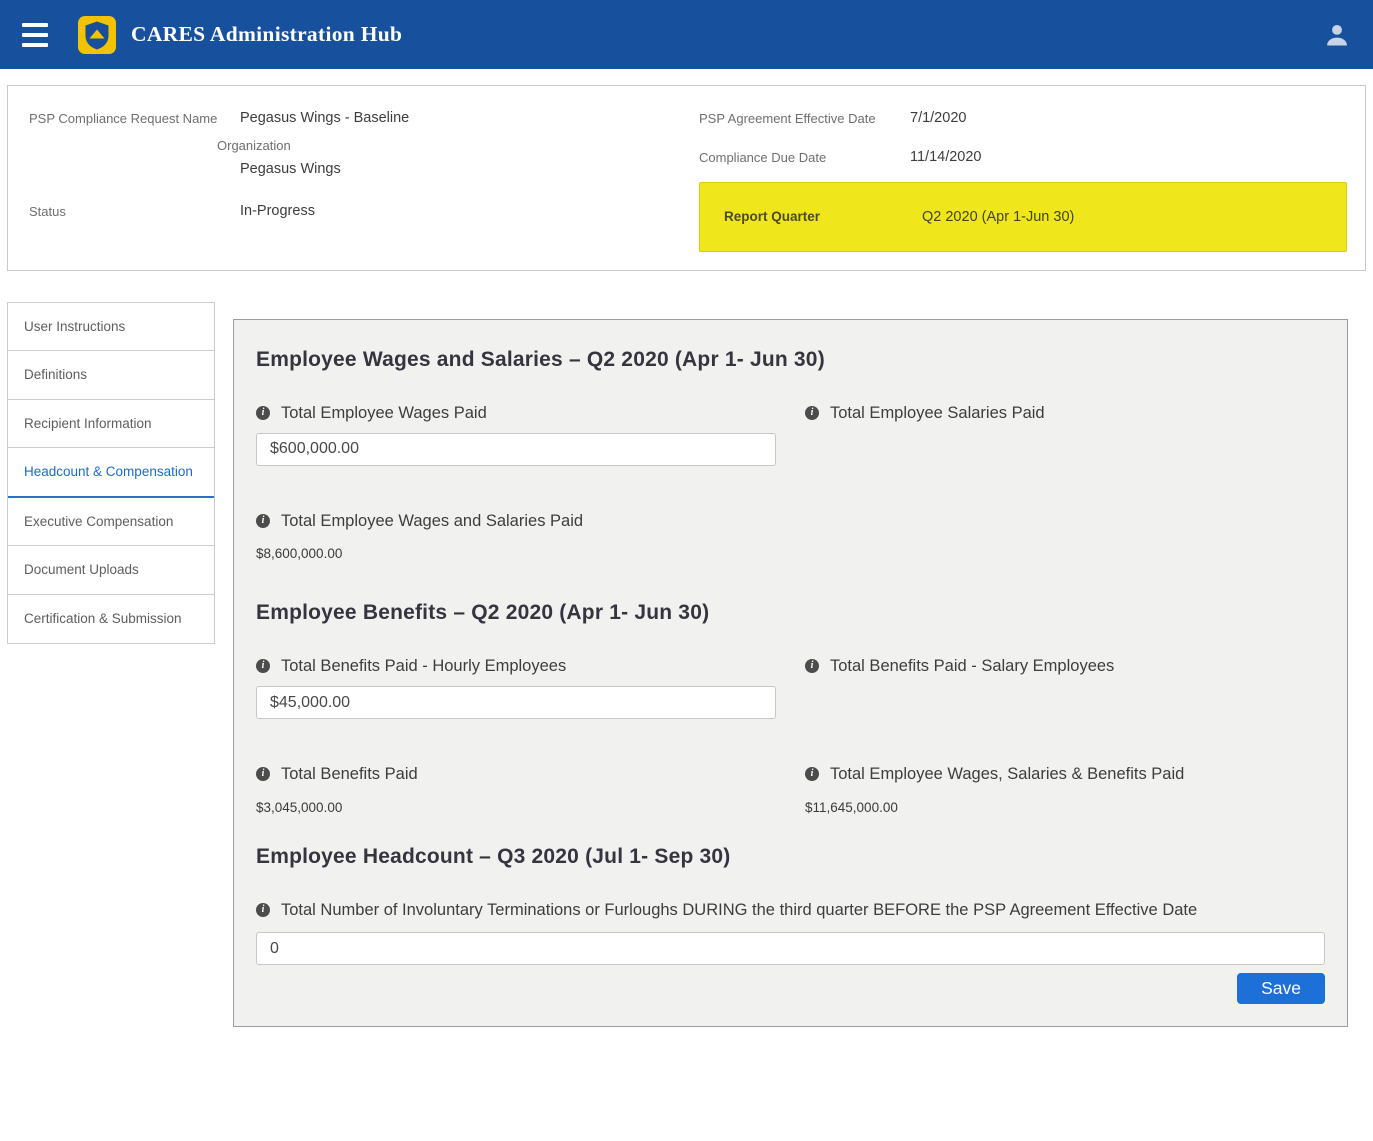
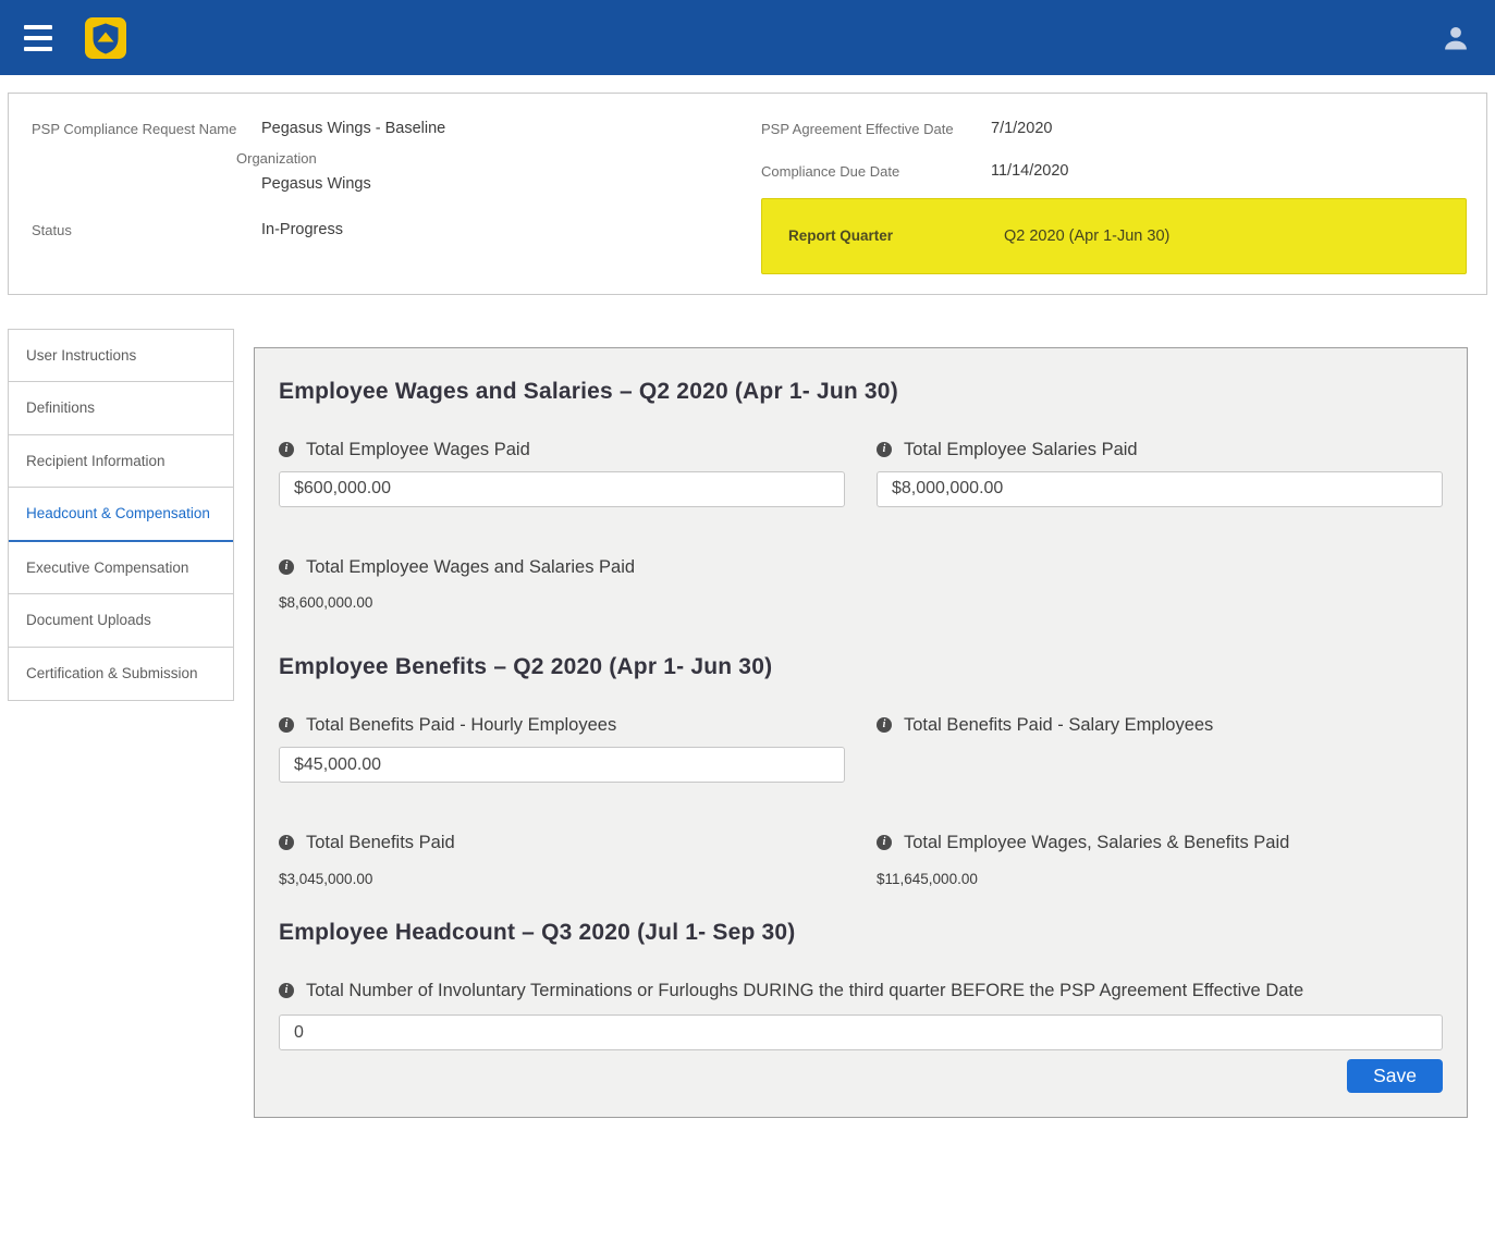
- CARES Administration Hub
  PSP Compliance Request Name
  Pegasus Wings - Baseline
  Organization
  Pegasus Wings
  Status
  In-Progress
  PSP Agreement Effective Date
  7/1/2020
  Compliance Due Date
  11/14/2020
  Report Quarter
  Q2 2020 (Apr 1-Jun 30)
  User Instructions
  Definitions
  Recipient Information
  Headcount & Compensation
  Executive Compensation
  Document Uploads
  Certification & Submission
  Employee Wages and Salaries – Q2 2020 (Apr 1- Jun 30)
  i
  Total Employee Wages Paid
  $600,000.00
  i
  Total Employee Salaries Paid
+ $8,000,000.00
  i
  Total Employee Wages and Salaries Paid
  $8,600,000.00
  Employee Benefits – Q2 2020 (Apr 1- Jun 30)
  i
  Total Benefits Paid - Hourly Employees
  $45,000.00
  i
  Total Benefits Paid - Salary Employees
  i
  Total Benefits Paid
  $3,045,000.00
  i
  Total Employee Wages, Salaries & Benefits Paid
  $11,645,000.00
  Employee Headcount – Q3 2020 (Jul 1- Sep 30)
  i
  Total Number of Involuntary Terminations or Furloughs DURING the third quarter BEFORE the PSP Agreement Effective Date
  0
  Save
